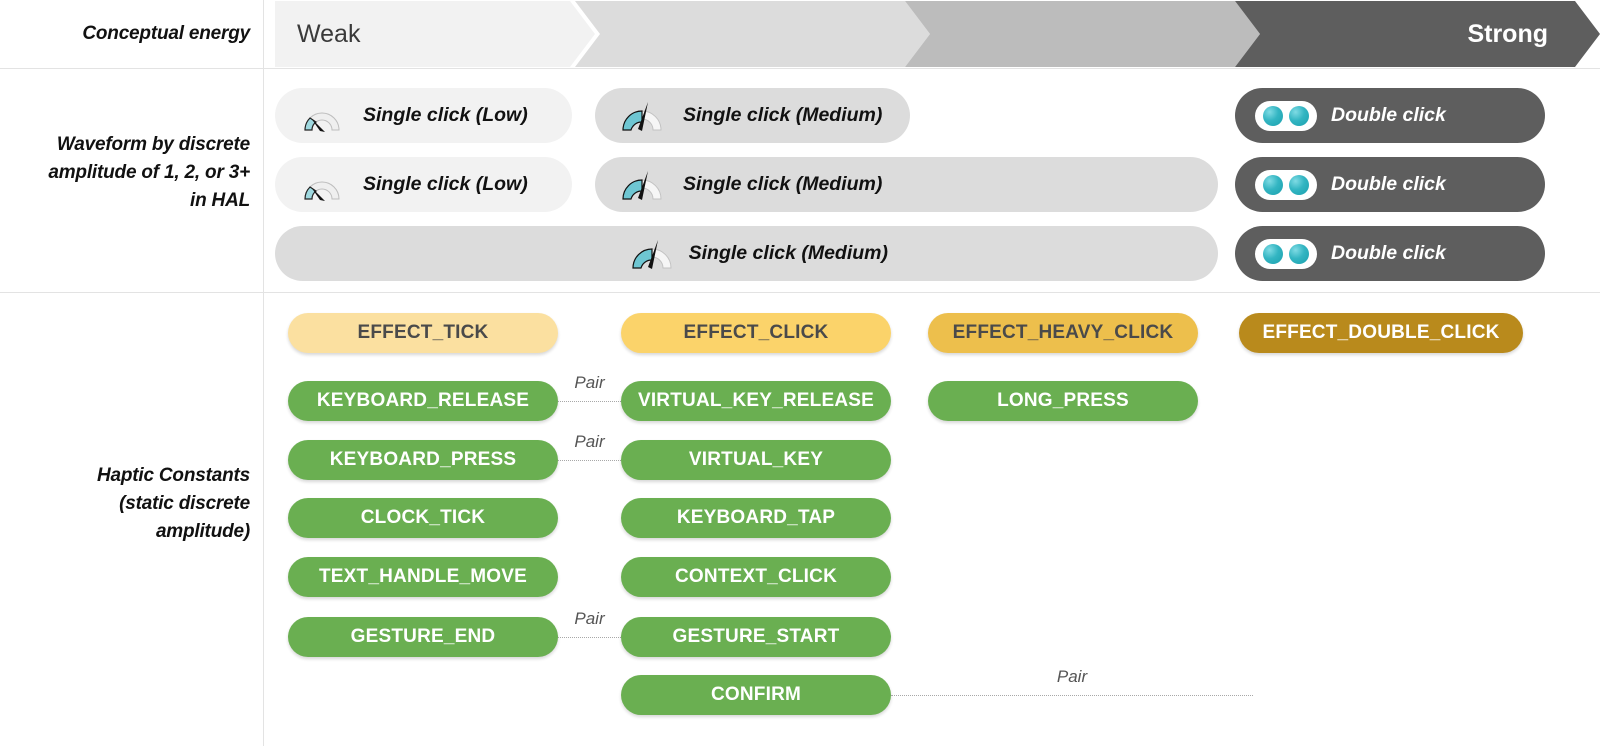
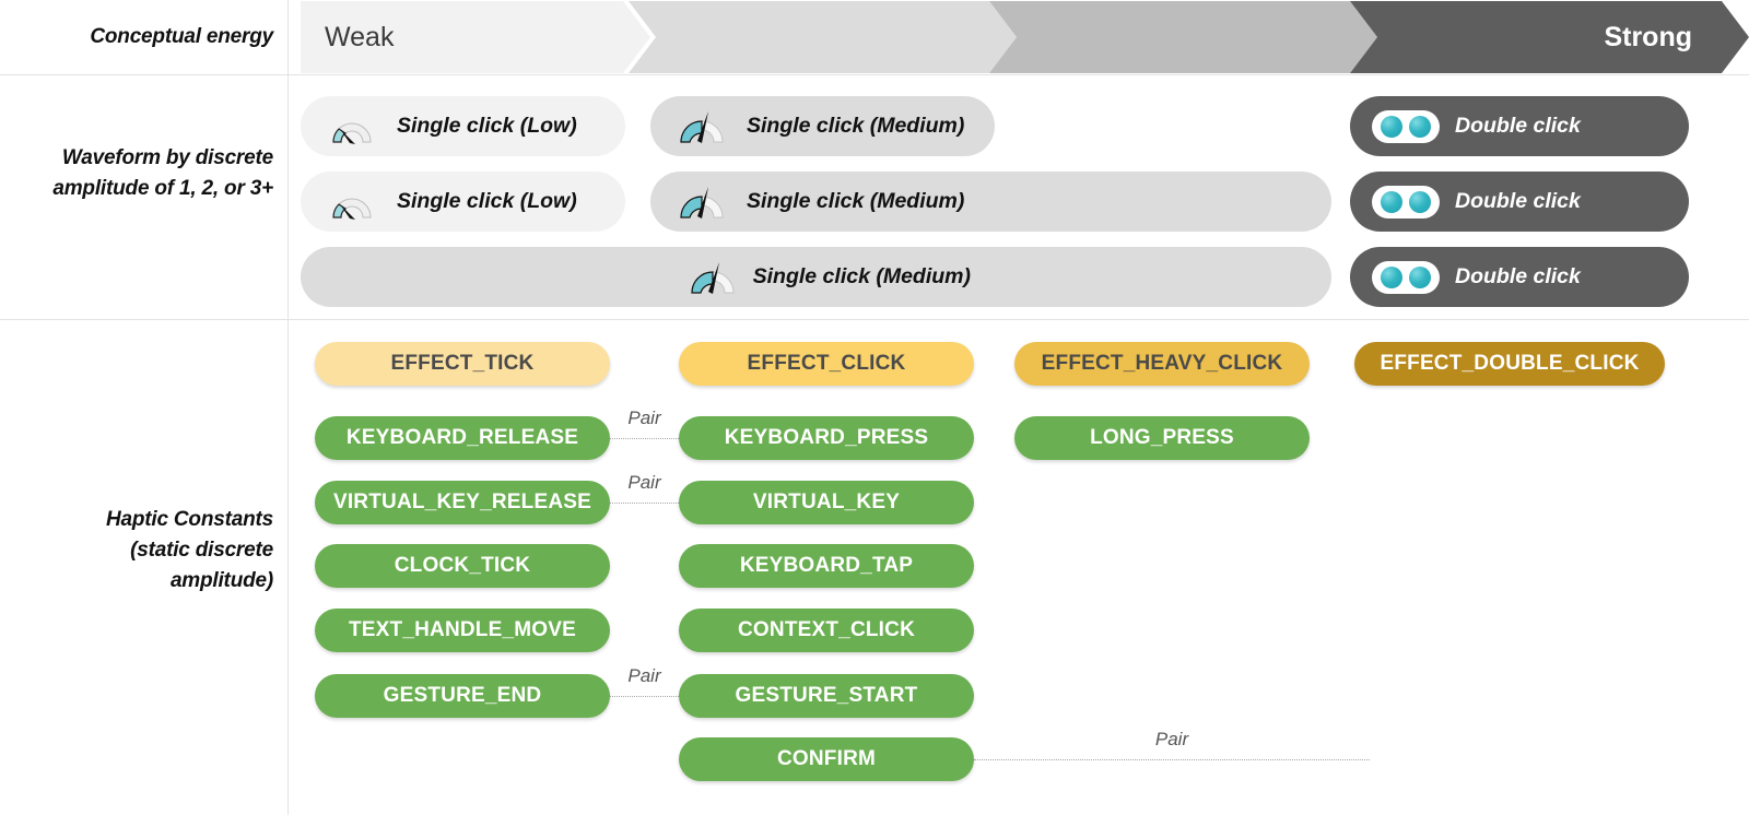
  Conceptual energy
  Weak
  Strong
  Waveform by discrete
  amplitude of 1, 2, or 3+
- in HAL
  Single click (Low)
  Single click (Medium)
  Double click
  Single click (Low)
  Single click (Medium)
  Double click
  Single click (Medium)
  Double click
  Haptic Constants
  (static discrete
  amplitude)
  EFFECT_TICK
  EFFECT_CLICK
  EFFECT_HEAVY_CLICK
  EFFECT_DOUBLE_CLICK
  KEYBOARD_RELEASE
  Pair
- VIRTUAL_KEY_RELEASE
+ KEYBOARD_PRESS
  LONG_PRESS
- KEYBOARD_PRESS
+ VIRTUAL_KEY_RELEASE
  Pair
  VIRTUAL_KEY
  CLOCK_TICK
  KEYBOARD_TAP
  TEXT_HANDLE_MOVE
  CONTEXT_CLICK
  GESTURE_END
  Pair
  GESTURE_START
  CONFIRM
  Pair
